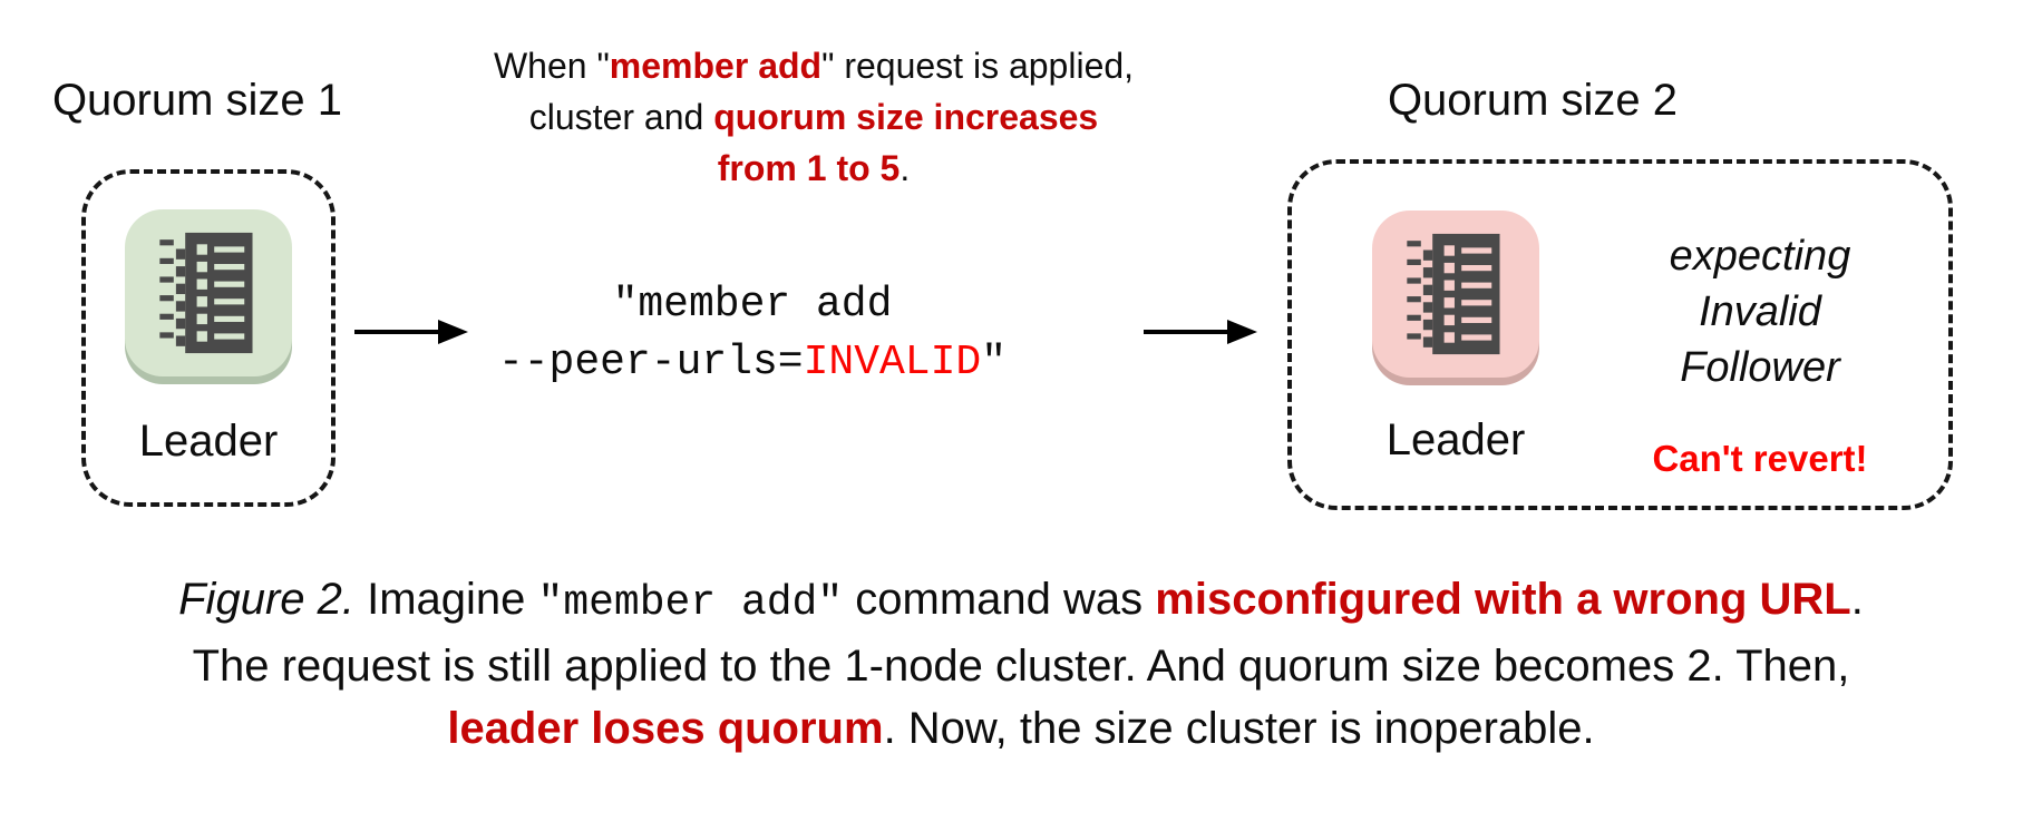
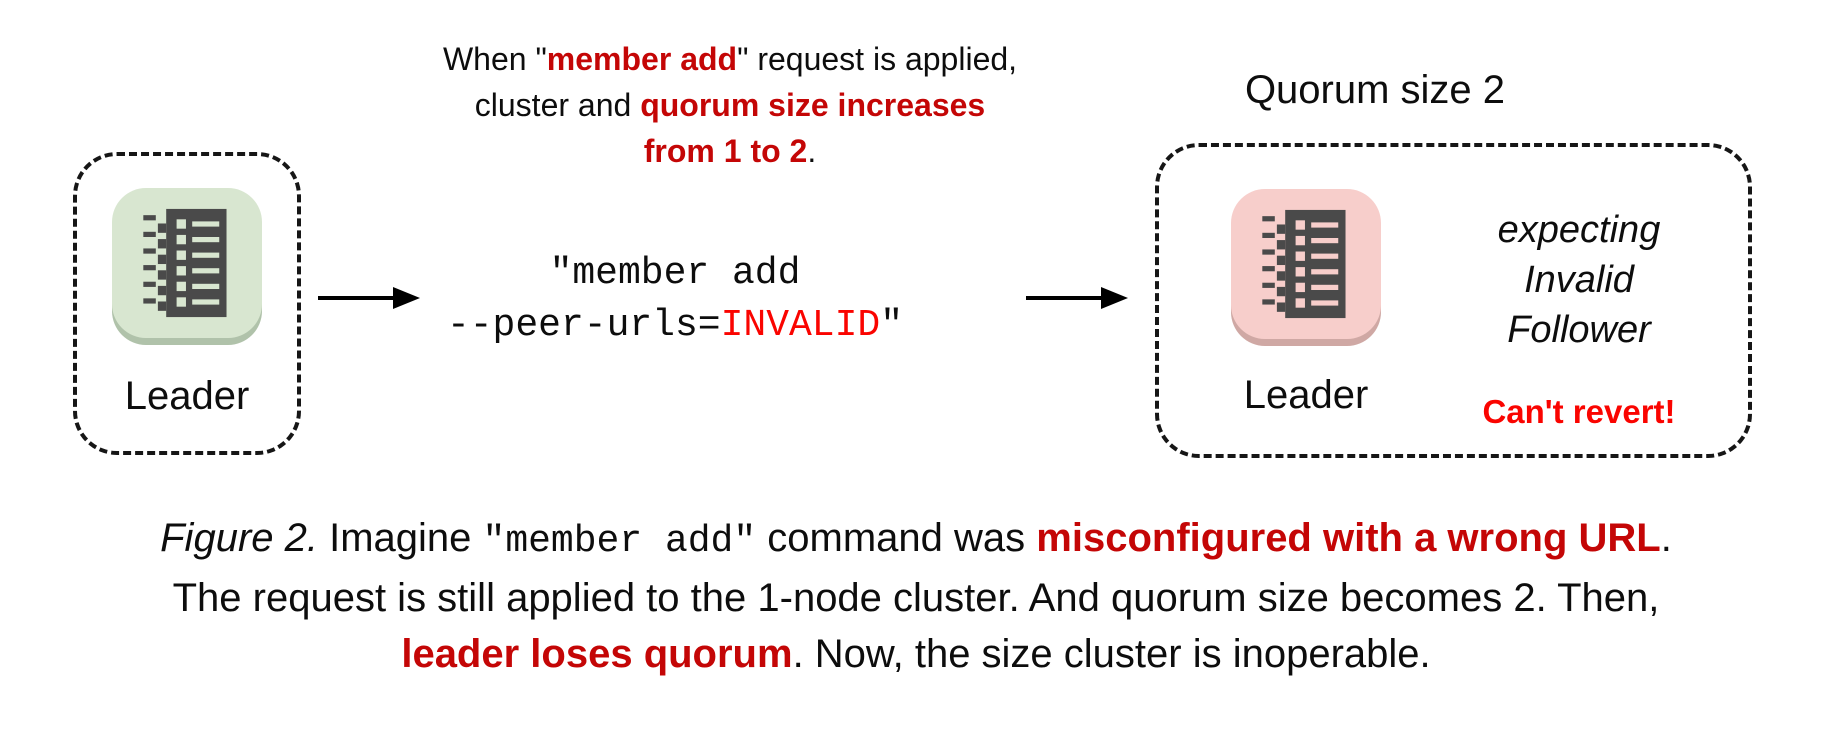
- Quorum size 1
  Leader
  When "member add" request is applied,
  cluster and quorum size increases
- from 1 to 5.
+ from 1 to 2.
  "member add
  --peer-urls=INVALID"
  Quorum size 2
  Leader
  expecting
  Invalid
  Follower
  Can't revert!
  Figure 2. Imagine "member add" command was misconfigured with a wrong URL.
  The request is still applied to the 1-node cluster. And quorum size becomes 2. Then,
  leader loses quorum. Now, the size cluster is inoperable.
